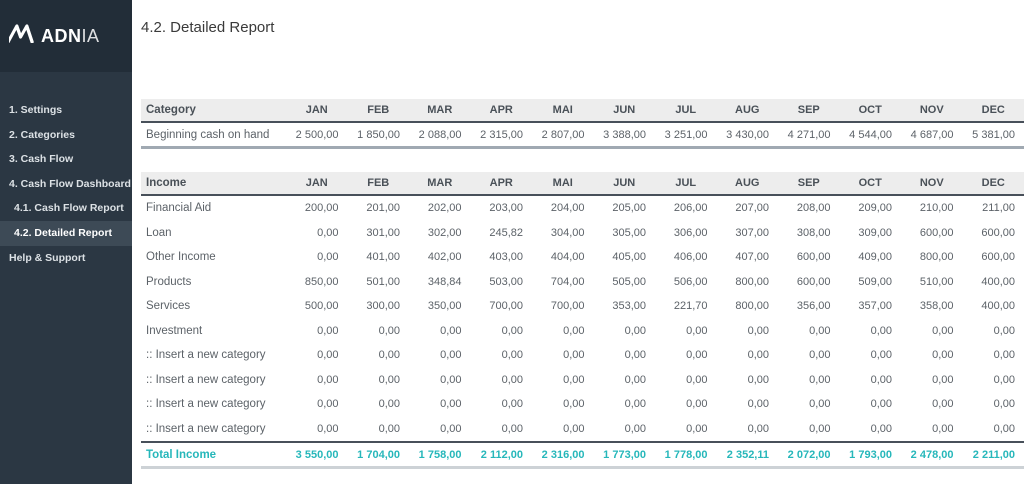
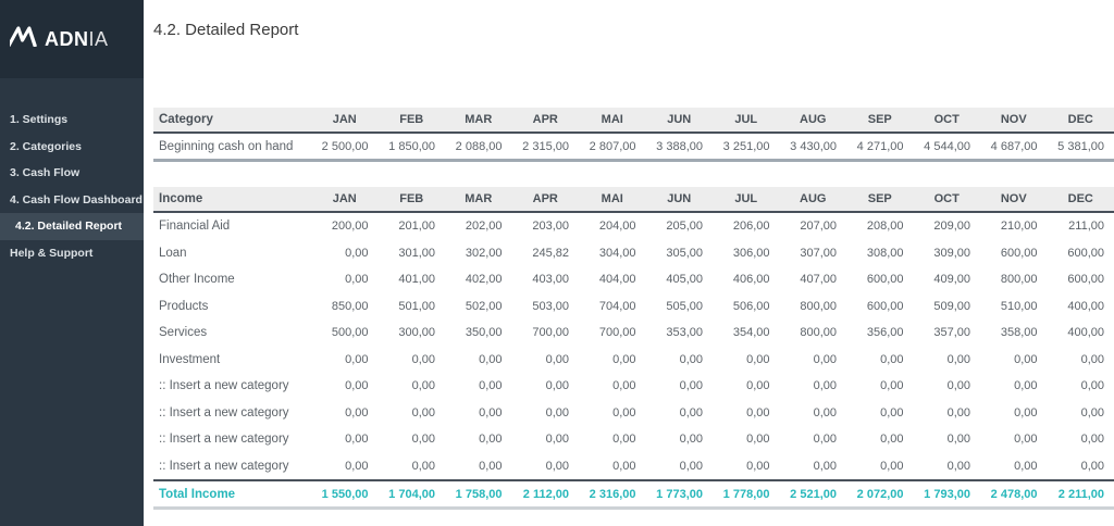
  ADNIA
  1. Settings
  2. Categories
  3. Cash Flow
  4. Cash Flow Dashboard
- 4.1. Cash Flow Report
  4.2. Detailed Report
  Help & Support
  4.2. Detailed Report
  Category
  JAN
  FEB
  MAR
  APR
  MAI
  JUN
  JUL
  AUG
  SEP
  OCT
  NOV
  DEC
  Beginning cash on hand
  2 500,00
  1 850,00
  2 088,00
  2 315,00
  2 807,00
  3 388,00
  3 251,00
  3 430,00
  4 271,00
  4 544,00
  4 687,00
  5 381,00
  Income
  JAN
  FEB
  MAR
  APR
  MAI
  JUN
  JUL
  AUG
  SEP
  OCT
  NOV
  DEC
  Financial Aid
  200,00
  201,00
  202,00
  203,00
  204,00
  205,00
  206,00
  207,00
  208,00
  209,00
  210,00
  211,00
  Loan
  0,00
  301,00
  302,00
  245,82
  304,00
  305,00
  306,00
  307,00
  308,00
  309,00
  600,00
  600,00
  Other Income
  0,00
  401,00
  402,00
  403,00
  404,00
  405,00
  406,00
  407,00
  600,00
  409,00
  800,00
  600,00
  Products
  850,00
  501,00
- 348,84
+ 502,00
  503,00
  704,00
  505,00
  506,00
  800,00
  600,00
  509,00
  510,00
  400,00
  Services
  500,00
  300,00
  350,00
  700,00
  700,00
  353,00
- 221,70
+ 354,00
  800,00
  356,00
  357,00
  358,00
  400,00
  Investment
  0,00
  0,00
  0,00
  0,00
  0,00
  0,00
  0,00
  0,00
  0,00
  0,00
  0,00
  0,00
  :: Insert a new category
  0,00
  0,00
  0,00
  0,00
  0,00
  0,00
  0,00
  0,00
  0,00
  0,00
  0,00
  0,00
  :: Insert a new category
  0,00
  0,00
  0,00
  0,00
  0,00
  0,00
  0,00
  0,00
  0,00
  0,00
  0,00
  0,00
  :: Insert a new category
  0,00
  0,00
  0,00
  0,00
  0,00
  0,00
  0,00
  0,00
  0,00
  0,00
  0,00
  0,00
  :: Insert a new category
  0,00
  0,00
  0,00
  0,00
  0,00
  0,00
  0,00
  0,00
  0,00
  0,00
  0,00
  0,00
  Total Income
- 3 550,00
+ 1 550,00
  1 704,00
  1 758,00
  2 112,00
  2 316,00
  1 773,00
  1 778,00
- 2 352,11
+ 2 521,00
  2 072,00
  1 793,00
  2 478,00
  2 211,00
